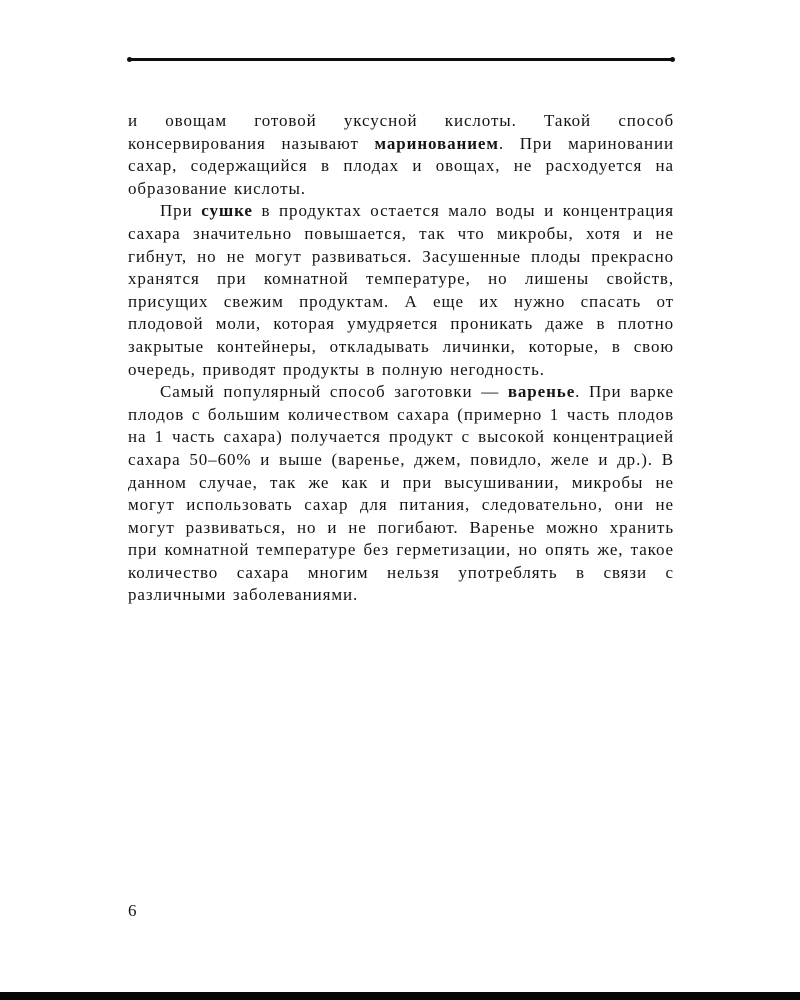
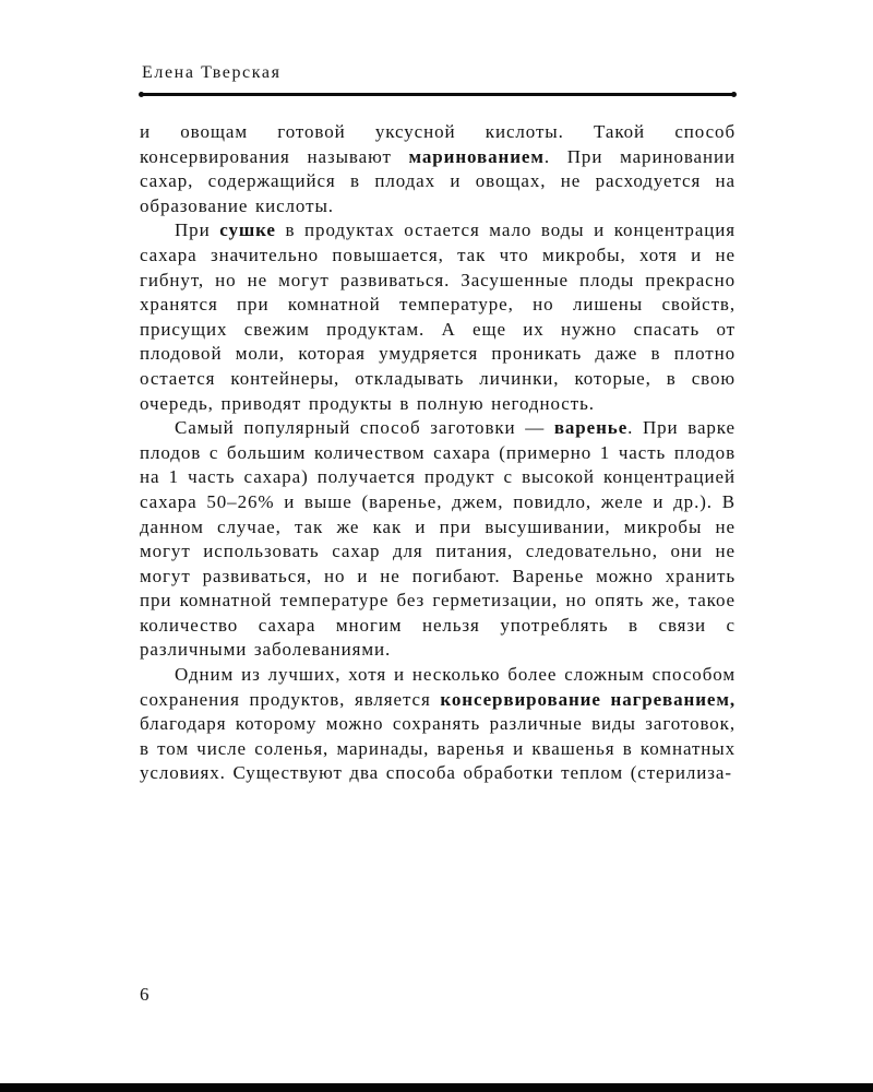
+ Елена Тверская
  и овощам готовой уксусной кислоты. Такой способ консервирования называют маринованием. При мариновании сахар, содержащийся в плодах и овощах, не расходуется на образование кислоты.
- При сушке в продуктах остается мало воды и концентрация сахара значительно повышается, так что микробы, хотя и не гибнут, но не могут развиваться. Засушенные плоды прекрасно хранятся при комнатной температуре, но лишены свойств, присущих свежим продуктам. А еще их нужно спасать от плодовой моли, которая умудряется проникать даже в плотно закрытые контейнеры, откладывать личинки, которые, в свою очередь, приводят продукты в полную негодность.
+ При сушке в продуктах остается мало воды и концентрация сахара значительно повышается, так что микробы, хотя и не гибнут, но не могут развиваться. Засушенные плоды прекрасно хранятся при комнатной температуре, но лишены свойств, присущих свежим продуктам. А еще их нужно спасать от плодовой моли, которая умудряется проникать даже в плотно остается контейнеры, откладывать личинки, которые, в свою очередь, приводят продукты в полную негодность.
- Самый популярный способ заготовки — варенье. При варке плодов с большим количеством сахара (примерно 1 часть плодов на 1 часть сахара) получается продукт с высокой концентрацией сахара 50–60% и выше (варенье, джем, повидло, желе и др.). В данном случае, так же как и при высушивании, микробы не могут использовать сахар для питания, следовательно, они не могут развиваться, но и не погибают. Варенье можно хранить при комнатной температуре без герметизации, но опять же, такое количество сахара многим нельзя употреблять в связи с различными заболеваниями.
+ Самый популярный способ заготовки — варенье. При варке плодов с большим количеством сахара (примерно 1 часть плодов на 1 часть сахара) получается продукт с высокой концентрацией сахара 50–26% и выше (варенье, джем, повидло, желе и др.). В данном случае, так же как и при высушивании, микробы не могут использовать сахар для питания, следовательно, они не могут развиваться, но и не погибают. Варенье можно хранить при комнатной температуре без герметизации, но опять же, такое количество сахара многим нельзя употреблять в связи с различными заболеваниями.
+ Одним из лучших, хотя и несколько более сложным способом сохранения продуктов, является консервирование нагреванием, благодаря которому можно сохранять различные виды заготовок, в том числе соленья, маринады, варенья и квашенья в комнатных условиях. Существуют два способа обработки теплом (стерилиза-
  6
